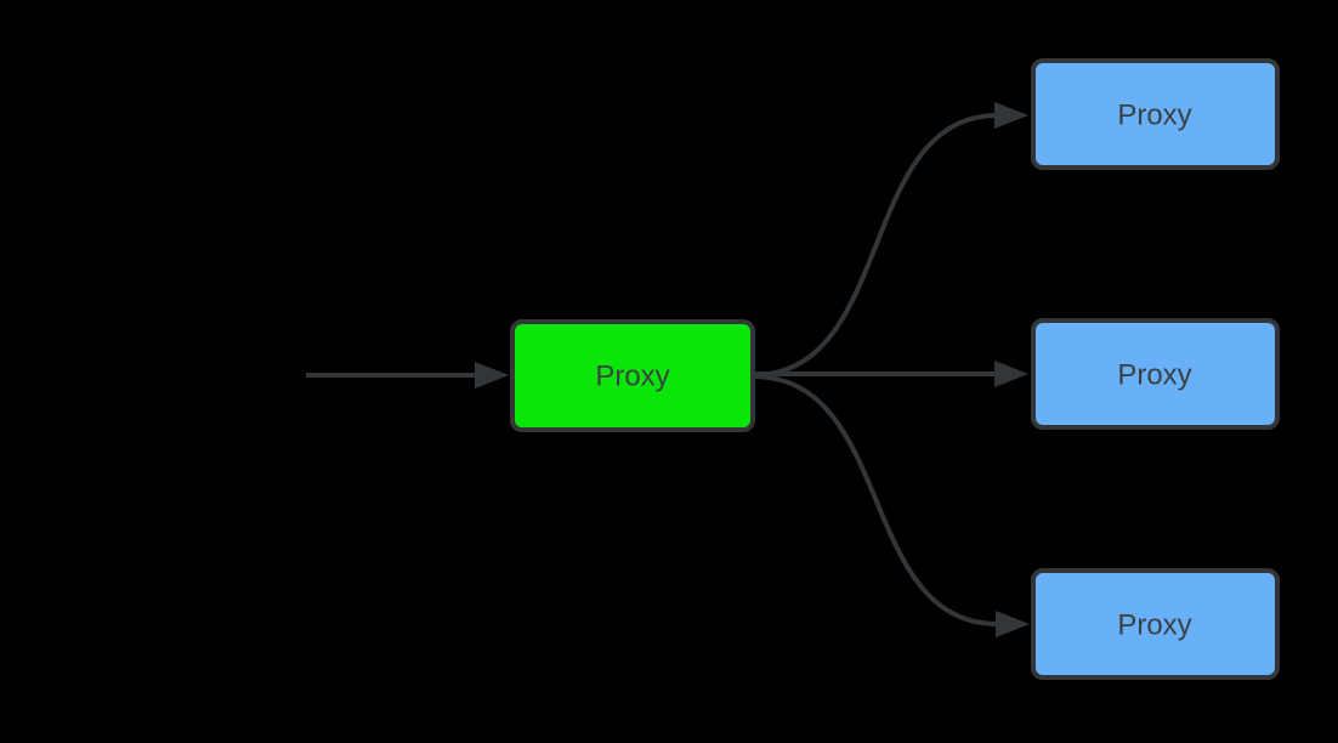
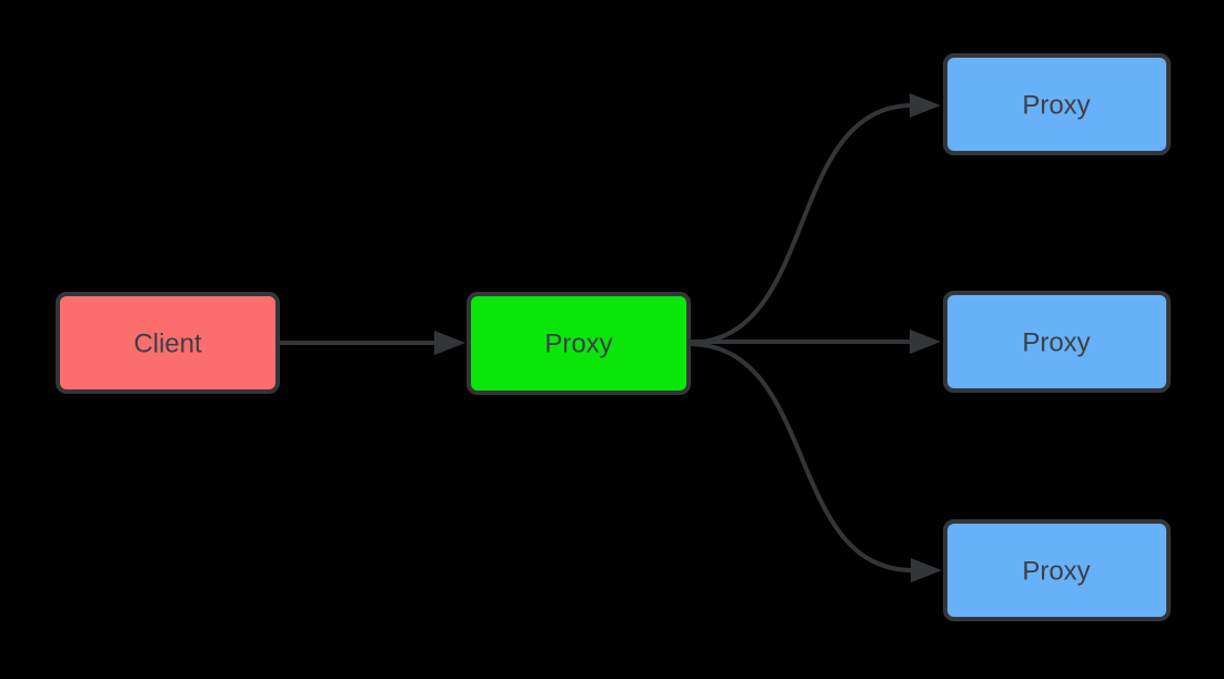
+ Client
  Proxy
  Proxy
  Proxy
  Proxy
